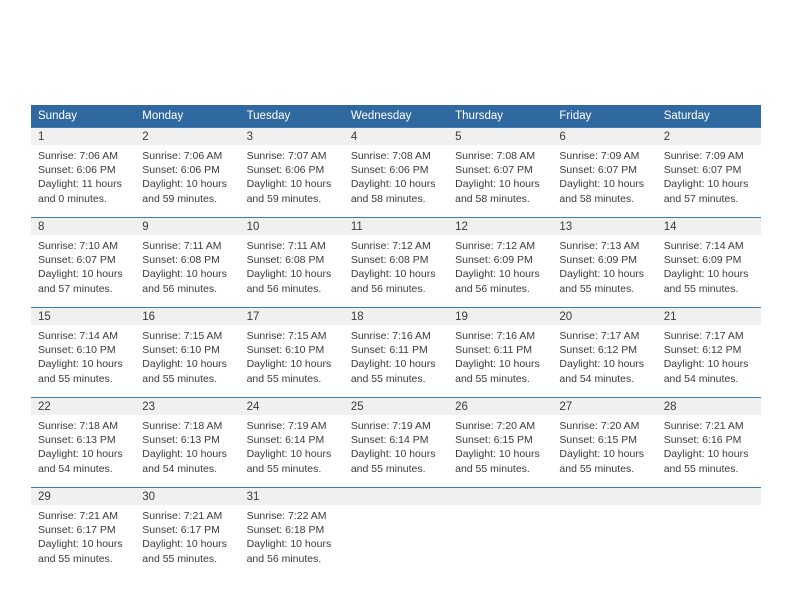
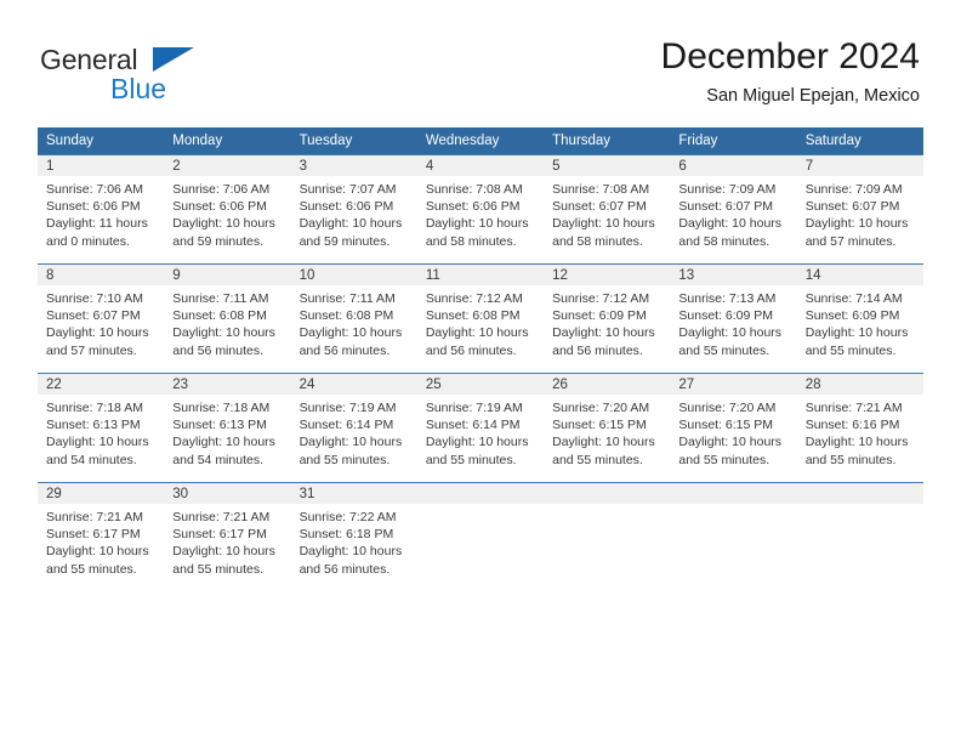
+ General
+ Blue
+ December 2024
+ San Miguel Epejan, Mexico
  Sunday	Monday	Tuesday	Wednesday	Thursday	Friday	Saturday
- 1Sunrise: 7:06 AMSunset: 6:06 PMDaylight: 11 hoursand 0 minutes.	2Sunrise: 7:06 AMSunset: 6:06 PMDaylight: 10 hoursand 59 minutes.	3Sunrise: 7:07 AMSunset: 6:06 PMDaylight: 10 hoursand 59 minutes.	4Sunrise: 7:08 AMSunset: 6:06 PMDaylight: 10 hoursand 58 minutes.	5Sunrise: 7:08 AMSunset: 6:07 PMDaylight: 10 hoursand 58 minutes.	6Sunrise: 7:09 AMSunset: 6:07 PMDaylight: 10 hoursand 58 minutes.	2Sunrise: 7:09 AMSunset: 6:07 PMDaylight: 10 hoursand 57 minutes.
+ 1Sunrise: 7:06 AMSunset: 6:06 PMDaylight: 11 hoursand 0 minutes.	2Sunrise: 7:06 AMSunset: 6:06 PMDaylight: 10 hoursand 59 minutes.	3Sunrise: 7:07 AMSunset: 6:06 PMDaylight: 10 hoursand 59 minutes.	4Sunrise: 7:08 AMSunset: 6:06 PMDaylight: 10 hoursand 58 minutes.	5Sunrise: 7:08 AMSunset: 6:07 PMDaylight: 10 hoursand 58 minutes.	6Sunrise: 7:09 AMSunset: 6:07 PMDaylight: 10 hoursand 58 minutes.	7Sunrise: 7:09 AMSunset: 6:07 PMDaylight: 10 hoursand 57 minutes.
  8Sunrise: 7:10 AMSunset: 6:07 PMDaylight: 10 hoursand 57 minutes.	9Sunrise: 7:11 AMSunset: 6:08 PMDaylight: 10 hoursand 56 minutes.	10Sunrise: 7:11 AMSunset: 6:08 PMDaylight: 10 hoursand 56 minutes.	11Sunrise: 7:12 AMSunset: 6:08 PMDaylight: 10 hoursand 56 minutes.	12Sunrise: 7:12 AMSunset: 6:09 PMDaylight: 10 hoursand 56 minutes.	13Sunrise: 7:13 AMSunset: 6:09 PMDaylight: 10 hoursand 55 minutes.	14Sunrise: 7:14 AMSunset: 6:09 PMDaylight: 10 hoursand 55 minutes.
- 15Sunrise: 7:14 AMSunset: 6:10 PMDaylight: 10 hoursand 55 minutes.	16Sunrise: 7:15 AMSunset: 6:10 PMDaylight: 10 hoursand 55 minutes.	17Sunrise: 7:15 AMSunset: 6:10 PMDaylight: 10 hoursand 55 minutes.	18Sunrise: 7:16 AMSunset: 6:11 PMDaylight: 10 hoursand 55 minutes.	19Sunrise: 7:16 AMSunset: 6:11 PMDaylight: 10 hoursand 55 minutes.	20Sunrise: 7:17 AMSunset: 6:12 PMDaylight: 10 hoursand 54 minutes.	21Sunrise: 7:17 AMSunset: 6:12 PMDaylight: 10 hoursand 54 minutes.
  22Sunrise: 7:18 AMSunset: 6:13 PMDaylight: 10 hoursand 54 minutes.	23Sunrise: 7:18 AMSunset: 6:13 PMDaylight: 10 hoursand 54 minutes.	24Sunrise: 7:19 AMSunset: 6:14 PMDaylight: 10 hoursand 55 minutes.	25Sunrise: 7:19 AMSunset: 6:14 PMDaylight: 10 hoursand 55 minutes.	26Sunrise: 7:20 AMSunset: 6:15 PMDaylight: 10 hoursand 55 minutes.	27Sunrise: 7:20 AMSunset: 6:15 PMDaylight: 10 hoursand 55 minutes.	28Sunrise: 7:21 AMSunset: 6:16 PMDaylight: 10 hoursand 55 minutes.
  29Sunrise: 7:21 AMSunset: 6:17 PMDaylight: 10 hoursand 55 minutes.	30Sunrise: 7:21 AMSunset: 6:17 PMDaylight: 10 hoursand 55 minutes.	31Sunrise: 7:22 AMSunset: 6:18 PMDaylight: 10 hoursand 56 minutes.
